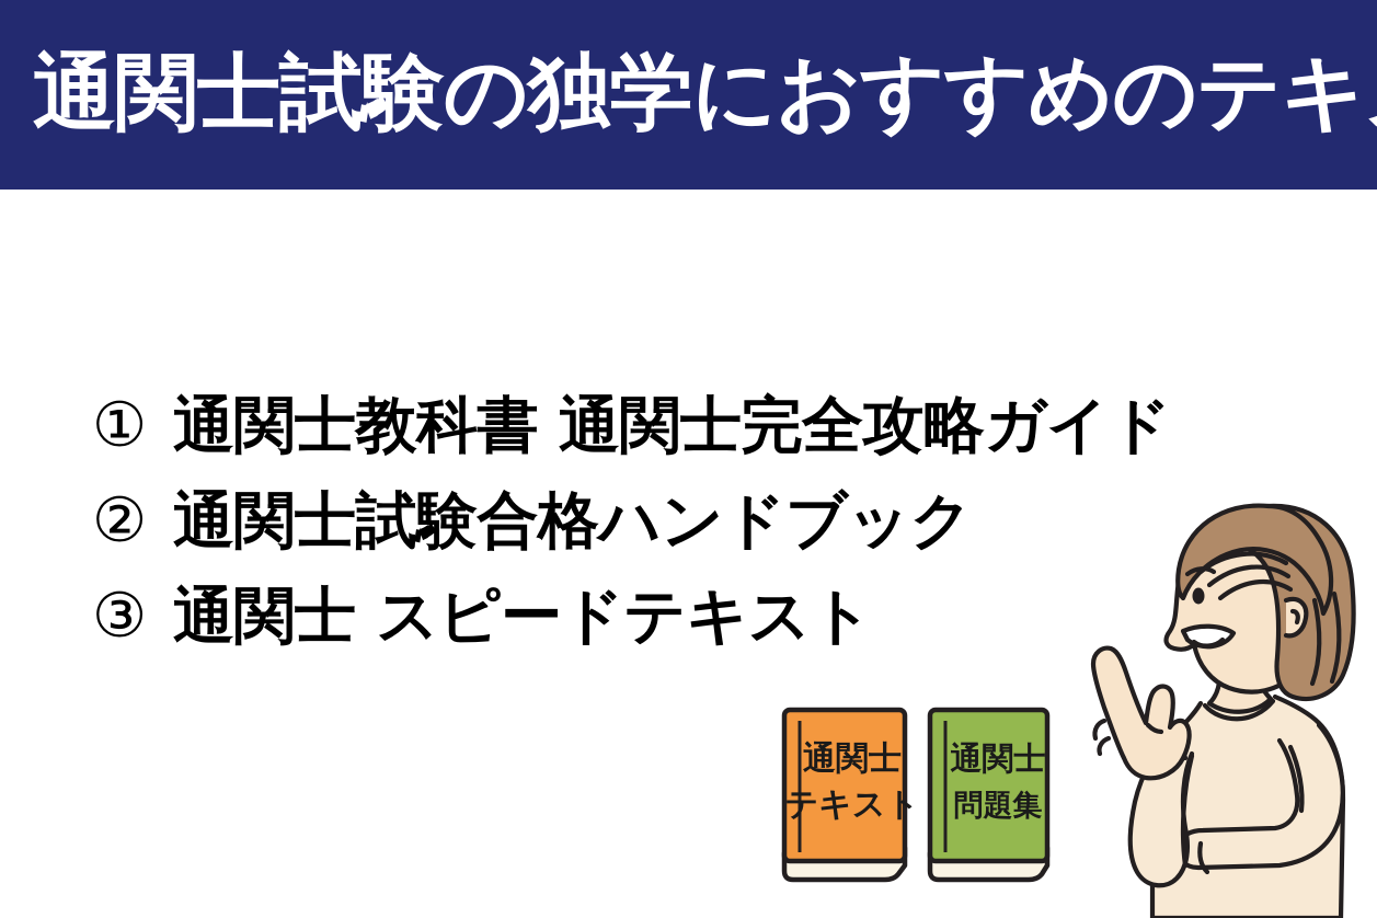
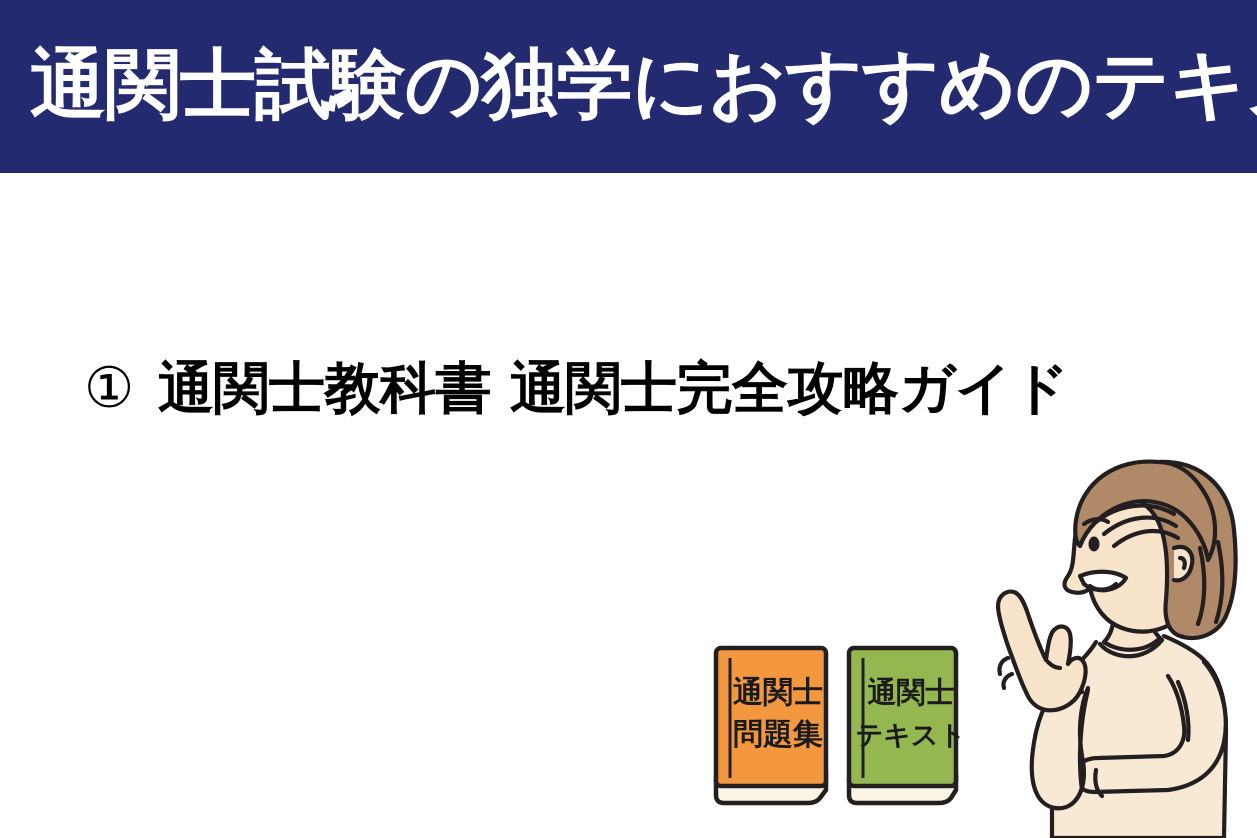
  通関士試験の独学におすすめのテキ
  ① 通関士教科書 通関士完全攻略ガイド
- ② 通関士試験合格ハンドブック
- ③ 通関士 スピードテキスト
  通関士
- テキスト
+ 問題集
  通関士
- 問題集
+ テキスト
